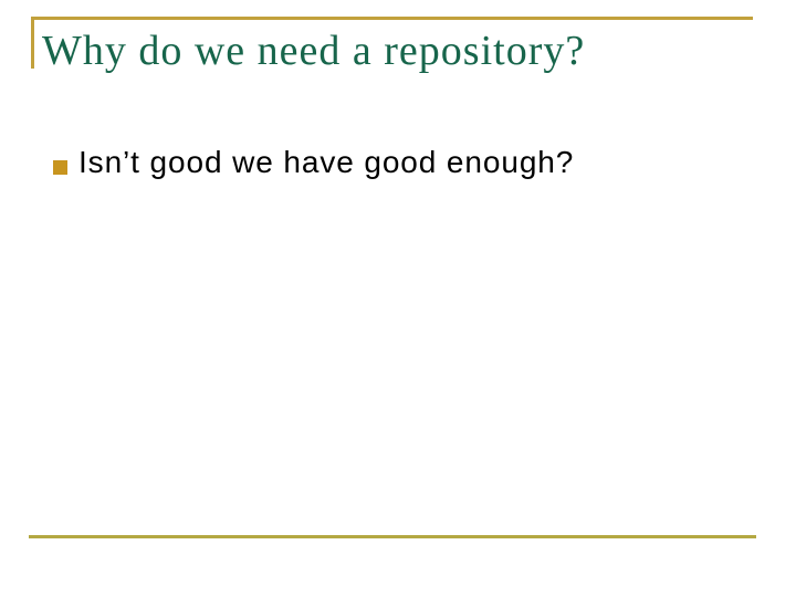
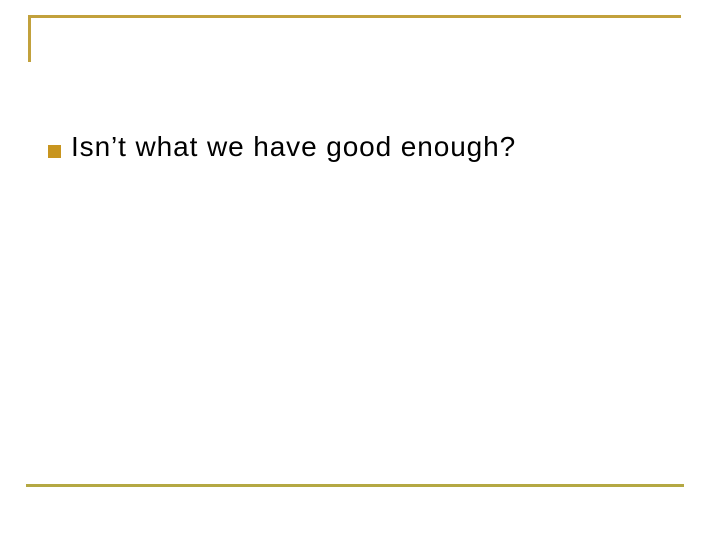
- Why do we need a repository?
- Isn’t good we have good enough?
+ Isn’t what we have good enough?
